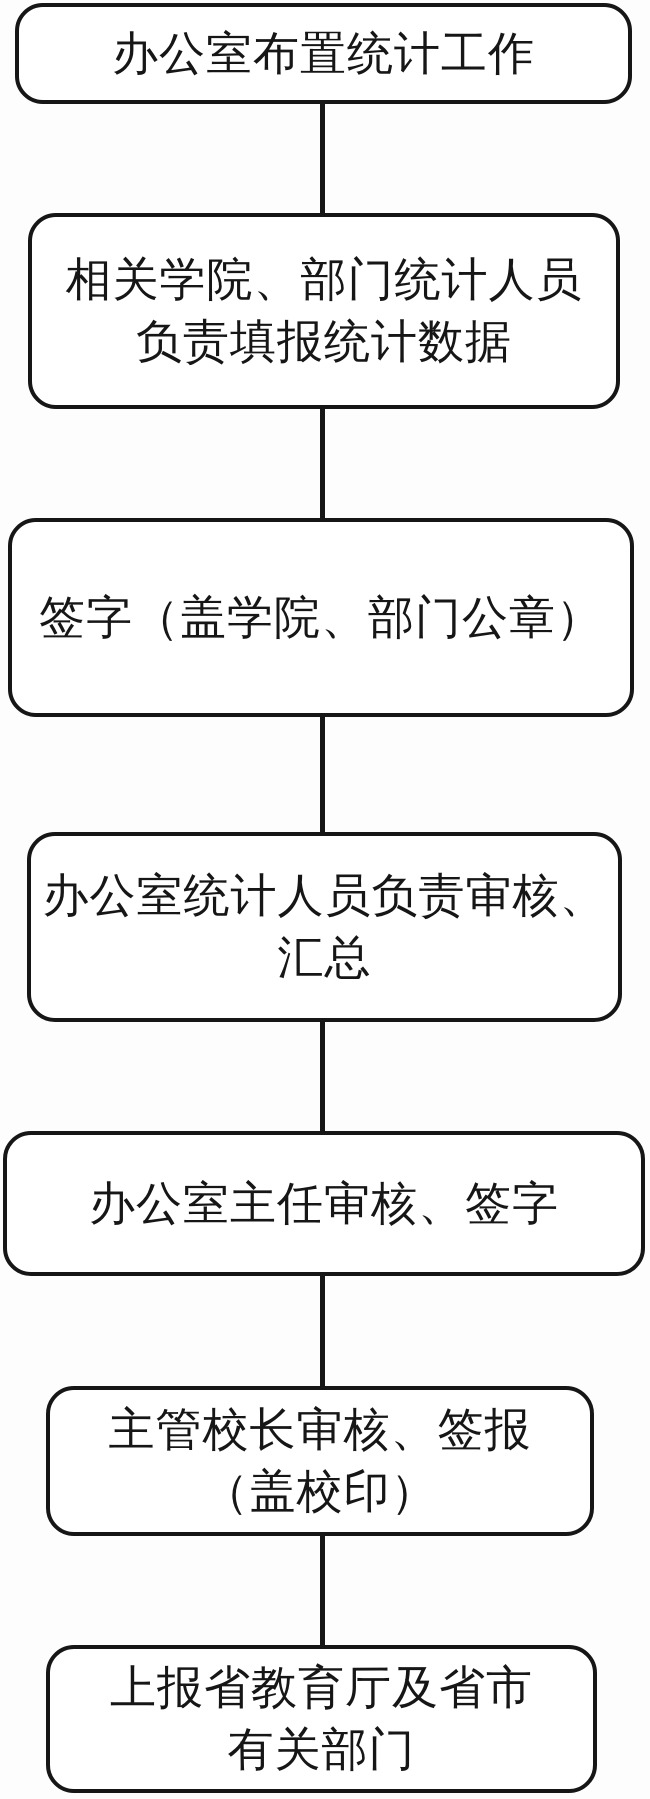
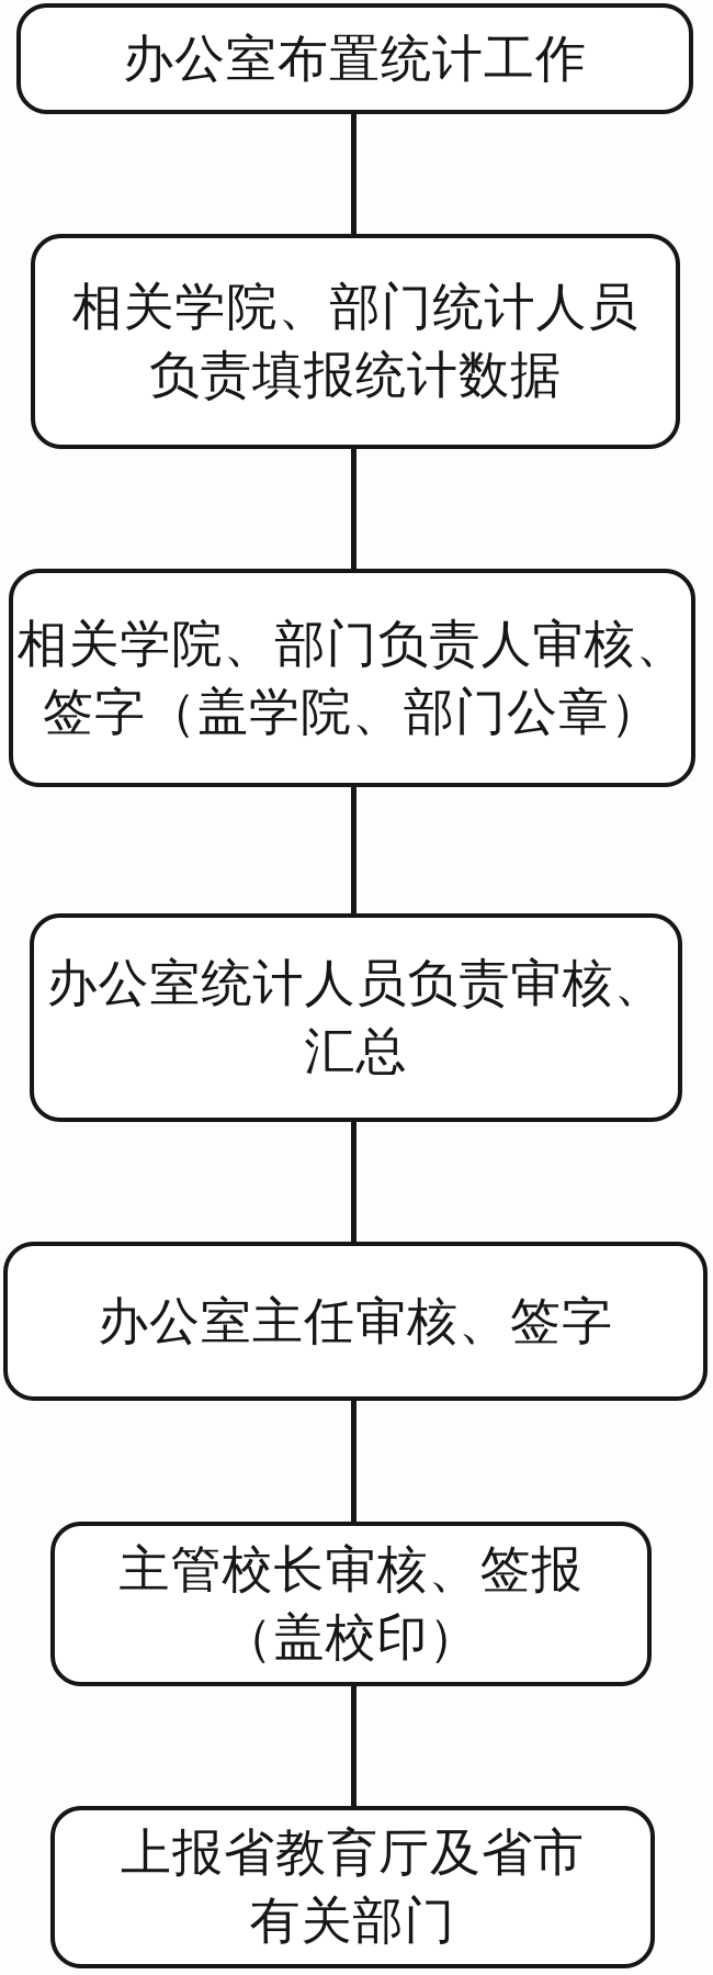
  办公室布置统计工作
  相关学院、部门统计人员
  负责填报统计数据
+ 相关学院、部门负责人审核、
  签字（盖学院、部门公章）
  办公室统计人员负责审核、
  汇总
  办公室主任审核、签字
  主管校长审核、签报
  （盖校印）
  上报省教育厅及省市
  有关部门
